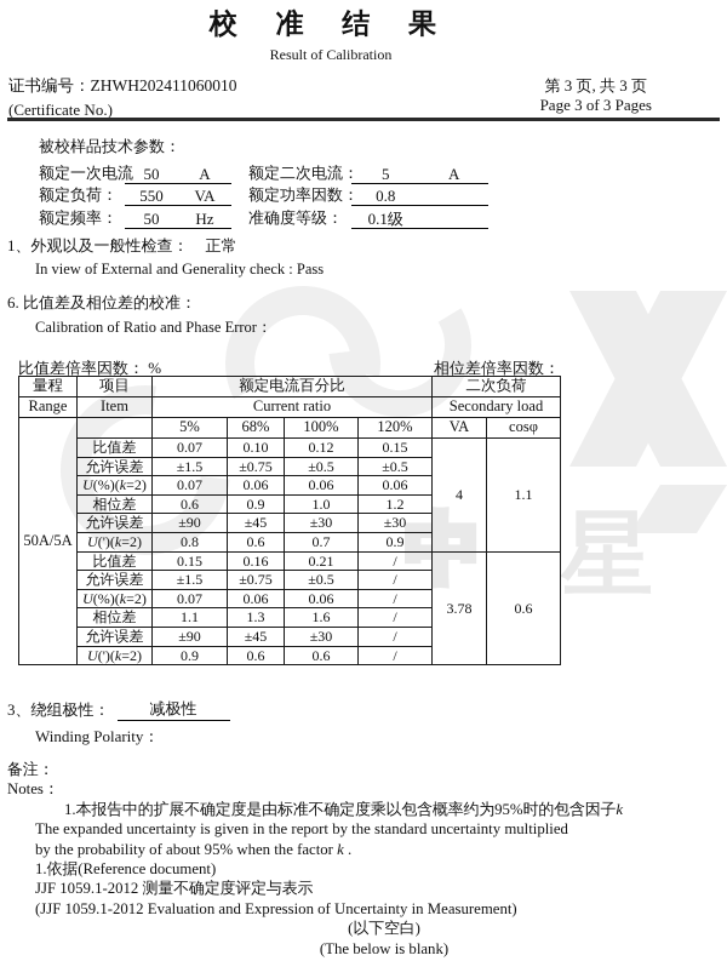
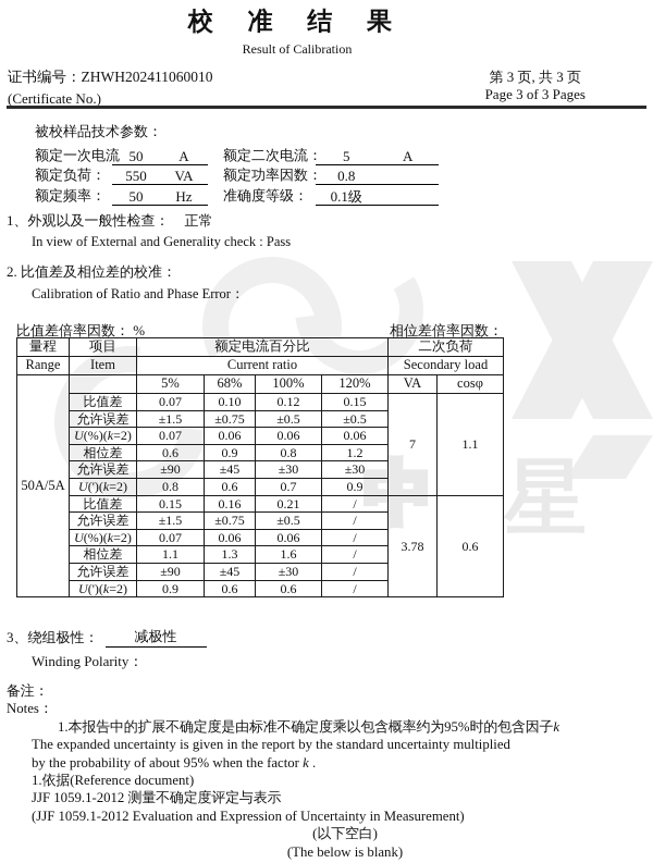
  中
  校 准 结 果
  Result of Calibration
  证书编号：ZHWH202411060010
  (Certificate No.)
  第 3 页, 共 3 页
  Page 3 of 3 Pages
  被校样品技术参数：
  额定一次电
  50
  A
  额定二次电流：
  5
  A
  额定负荷：
  550
  VA
  额定功率因数：
  0.8
  额定频率：
  50
  Hz
  准确度等级：
  0.1级
  1、外观以及一般性检查： 正常
  In view of External and Generality check : Pass
- 6. 比值差及相位差的校准：
+ 2. 比值差及相位差的校准：
  Calibration of Ratio and Phase Error：
  比值差倍率因数： %
  相位差倍率因数：
  量程	项目	额定电流百分比	二次负荷
  Range	Item	Current ratio	Secondary load
  50A/5A		5%	68%	100%	120%	VA	cosφ
- 比值差	0.07	0.10	0.12	0.15	4	1.1
+ 比值差	0.07	0.10	0.12	0.15	7	1.1
  允许误差	±1.5	±0.75	±0.5	±0.5
  U(%)(k=2)	0.07	0.06	0.06	0.06
- 相位差	0.6	0.9	1.0	1.2
+ 相位差	0.6	0.9	0.8	1.2
  允许误差	±90	±45	±30	±30
  U(')(k=2)	0.8	0.6	0.7	0.9
  比值差	0.15	0.16	0.21	/	3.78	0.6
  允许误差	±1.5	±0.75	±0.5	/
  U(%)(k=2)	0.07	0.06	0.06	/
  相位差	1.1	1.3	1.6	/
  允许误差	±90	±45	±30	/
  U(')(k=2)	0.9	0.6	0.6	/
  3、绕组极性：
  减极性
  Winding Polarity：
  备注：
  Notes：
  1.本报告中的扩展不确定度是由标准不确定度乘以包含概率约为95%时的包含因子k
  The expanded uncertainty is given in the report by the standard uncertainty multiplied
  by the probability of about 95% when the factor k .
  1.依据(Reference document)
  JJF 1059.1-2012 测量不确定度评定与表示
  (JJF 1059.1-2012 Evaluation and Expression of Uncertainty in Measurement)
  (以下空白)
  (The below is blank)
